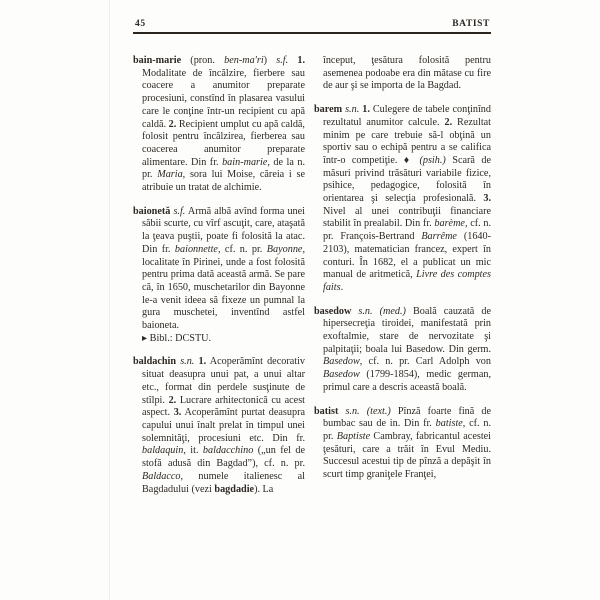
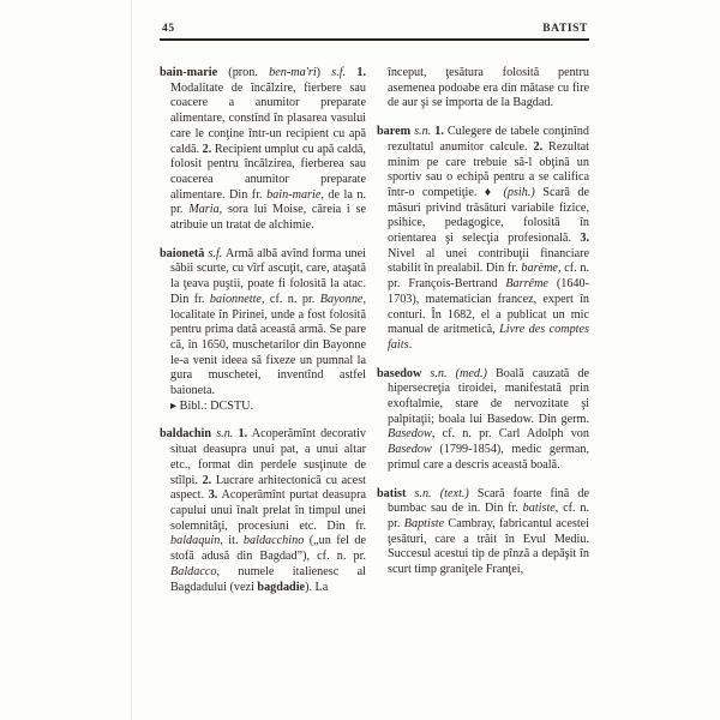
  45
  BATIST
- bain-marie (pron. ben-ma'ri) s.f. 1. Modalitate de încălzire, fierbere sau coacere a anumitor preparate procesiuni, constînd în plasarea vasului care le conţine într-un recipient cu apă caldă. 2. Recipient umplut cu apă caldă, folosit pentru încălzirea, fierberea sau coacerea anumitor preparate alimentare. Din fr. bain-marie, de la n. pr. Maria, sora lui Moise, căreia i se atribuie un tratat de alchimie.
+ bain-marie (pron. ben-ma'ri) s.f. 1. Modalitate de încălzire, fierbere sau coacere a anumitor preparate alimentare, constînd în plasarea vasului care le conţine într-un recipient cu apă caldă. 2. Recipient umplut cu apă caldă, folosit pentru încălzirea, fierberea sau coacerea anumitor preparate alimentare. Din fr. bain-marie, de la n. pr. Maria, sora lui Moise, căreia i se atribuie un tratat de alchimie.
  baionetă s.f. Armă albă avînd forma unei săbii scurte, cu vîrf ascuţit, care, ataşată la ţeava puştii, poate fi folosită la atac. Din fr. baionnette, cf. n. pr. Bayonne, localitate în Pirinei, unde a fost folosită pentru prima dată această armă. Se pare că, în 1650, muschetarilor din Bayonne le-a venit ideea să fixeze un pumnal la gura muschetei, inventînd astfel baioneta.
  ▸ Bibl.: DCSTU.
  baldachin s.n. 1. Acoperămînt decorativ situat deasupra unui pat, a unui altar etc., format din perdele susţinute de stîlpi. 2. Lucrare arhitectonică cu acest aspect. 3. Acoperămînt purtat deasupra capului unui înalt prelat în timpul unei solemnităţi, procesiuni etc. Din fr. baldaquin, it. baldacchino („un fel de stofă adusă din Bagdad”), cf. n. pr. Baldacco, numele italienesc al Bagdadului (vezi bagdadie). La
  început, ţesătura folosită pentru asemenea podoabe era din mătase cu fire de aur şi se importa de la Bagdad.
- barem s.n. 1. Culegere de tabele conţinînd rezultatul anumitor calcule. 2. Rezultat minim pe care trebuie să-l obţină un sportiv sau o echipă pentru a se califica într-o competiţie. ♦ (psih.) Scară de măsuri privind trăsături variabile fizice, psihice, pedagogice, folosită în orientarea şi selecţia profesională. 3. Nivel al unei contribuţii financiare stabilit în prealabil. Din fr. barème, cf. n. pr. François-Bertrand Barrême (1640-2103), matematician francez, expert în conturi. În 1682, el a publicat un mic manual de aritmetică, Livre des comptes faits.
+ barem s.n. 1. Culegere de tabele conţinînd rezultatul anumitor calcule. 2. Rezultat minim pe care trebuie să-l obţină un sportiv sau o echipă pentru a se califica într-o competiţie. ♦ (psih.) Scară de măsuri privind trăsături variabile fizice, psihice, pedagogice, folosită în orientarea şi selecţia profesională. 3. Nivel al unei contribuţii financiare stabilit în prealabil. Din fr. barème, cf. n. pr. François-Bertrand Barrême (1640-1703), matematician francez, expert în conturi. În 1682, el a publicat un mic manual de aritmetică, Livre des comptes faits.
  basedow s.n. (med.) Boală cauzată de hipersecreţia tiroidei, manifestată prin exoftalmie, stare de nervozitate şi palpitaţii; boala lui Basedow. Din germ. Basedow, cf. n. pr. Carl Adolph von Basedow (1799-1854), medic german, primul care a descris această boală.
- batist s.n. (text.) Pînză foarte fină de bumbac sau de in. Din fr. batiste, cf. n. pr. Baptiste Cambray, fabricantul acestei ţesături, care a trăit în Evul Mediu. Succesul acestui tip de pînză a depăşit în scurt timp graniţele Franţei,
+ batist s.n. (text.) Scară foarte fină de bumbac sau de in. Din fr. batiste, cf. n. pr. Baptiste Cambray, fabricantul acestei ţesături, care a trăit în Evul Mediu. Succesul acestui tip de pînză a depăşit în scurt timp graniţele Franţei,
